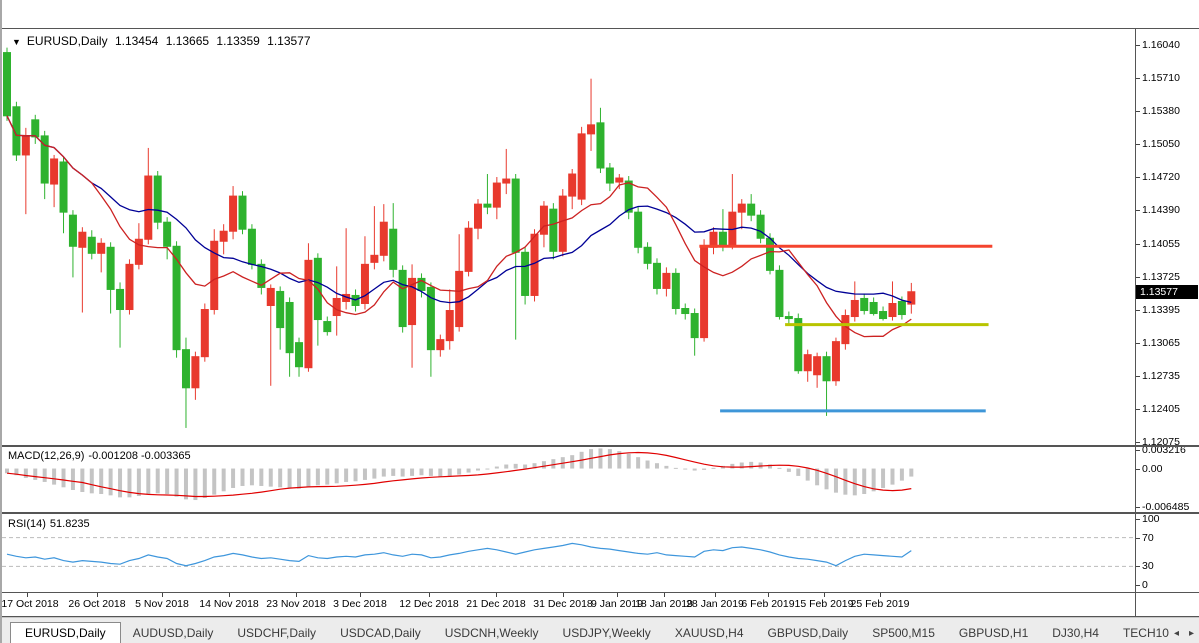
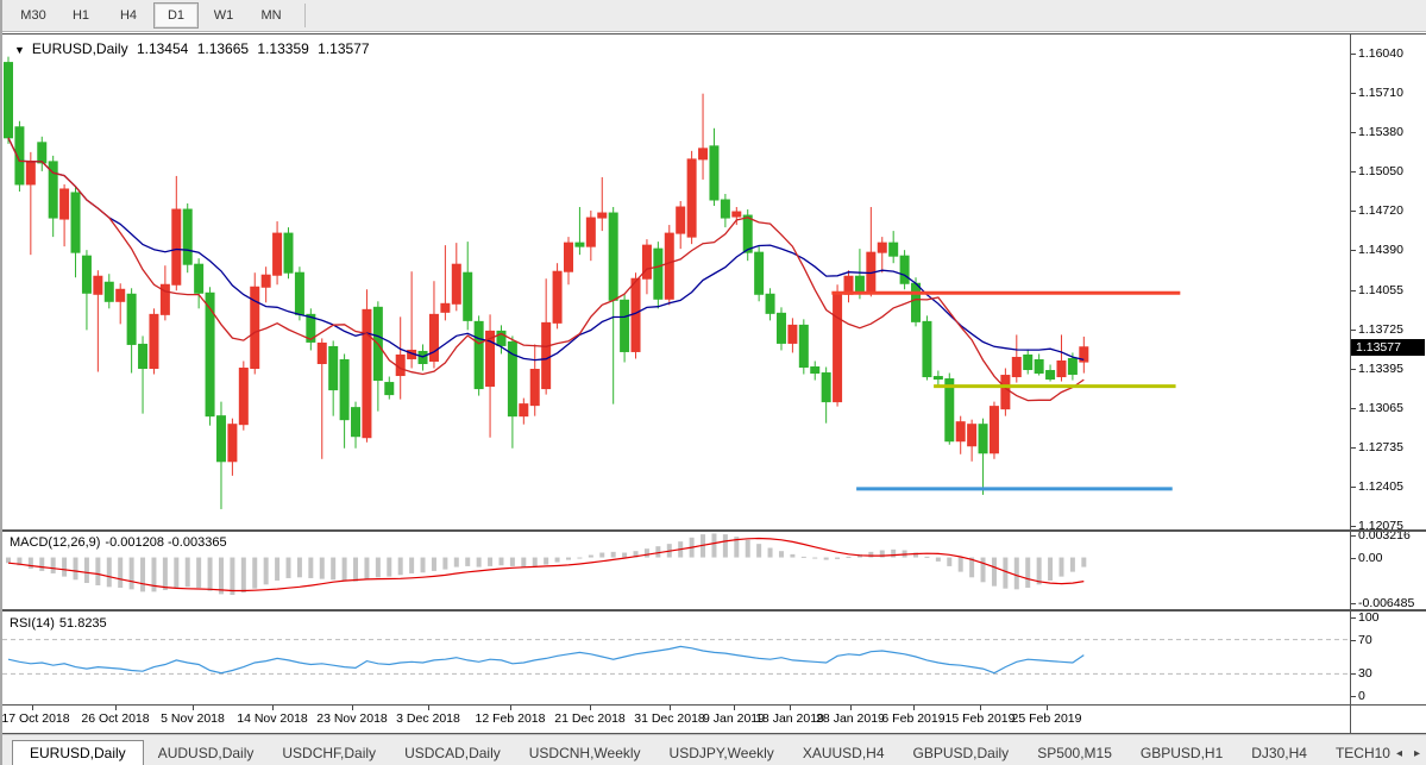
+ M30
+ H1
+ H4
+ D1
+ W1
+ MN
  ▼ EURUSD,Daily 1.13454 1.13665 1.13359 1.13577
  MACD(12,26,9) -0.001208 -0.003365
  RSI(14) 51.8235
  1.13577
  EURUSD,Daily
  AUDUSD,Daily
  USDCHF,Daily
  USDCAD,Daily
  USDCNH,Weekly
  USDJPY,Weekly
  XAUUSD,H4
  GBPUSD,Daily
  SP500,M15
  GBPUSD,H1
  DJ30,H4
  ◂
  ▸
  1.16040
  1.15710
  1.15380
  1.15050
  1.14720
  1.14390
  1.14055
  1.13725
  1.13395
  1.13065
  1.12735
  1.12405
  1.12075
  0.003216
  0.00
  -0.006485
  100
  70
  30
  0
  17 Oct 2018
  26 Oct 2018
  5 Nov 2018
  14 Nov 2018
  23 Nov 2018
  3 Dec 2018
- 12 Dec 2018
+ 12 Feb 2018
  21 Dec 2018
  31 Dec 2018
  9 Jan 2019
  18 Jan 2019
  28 Jan 2019
  6 Feb 2019
  15 Feb 2019
  25 Feb 2019
